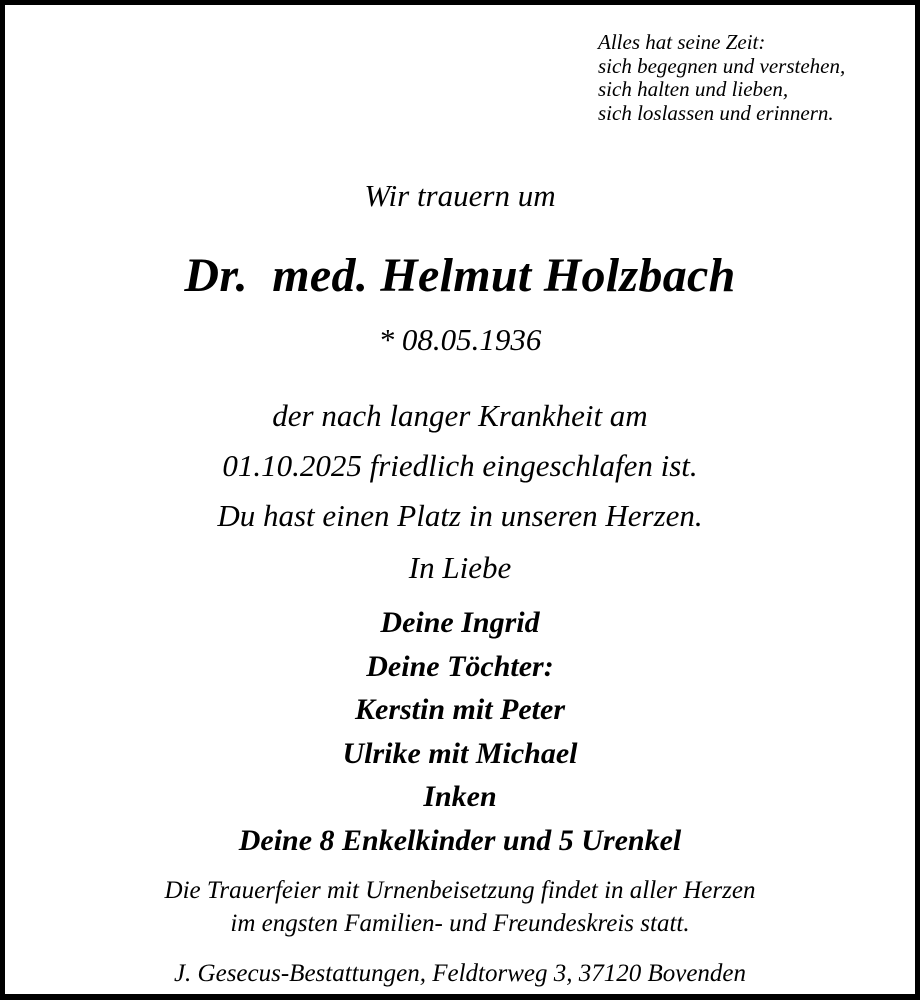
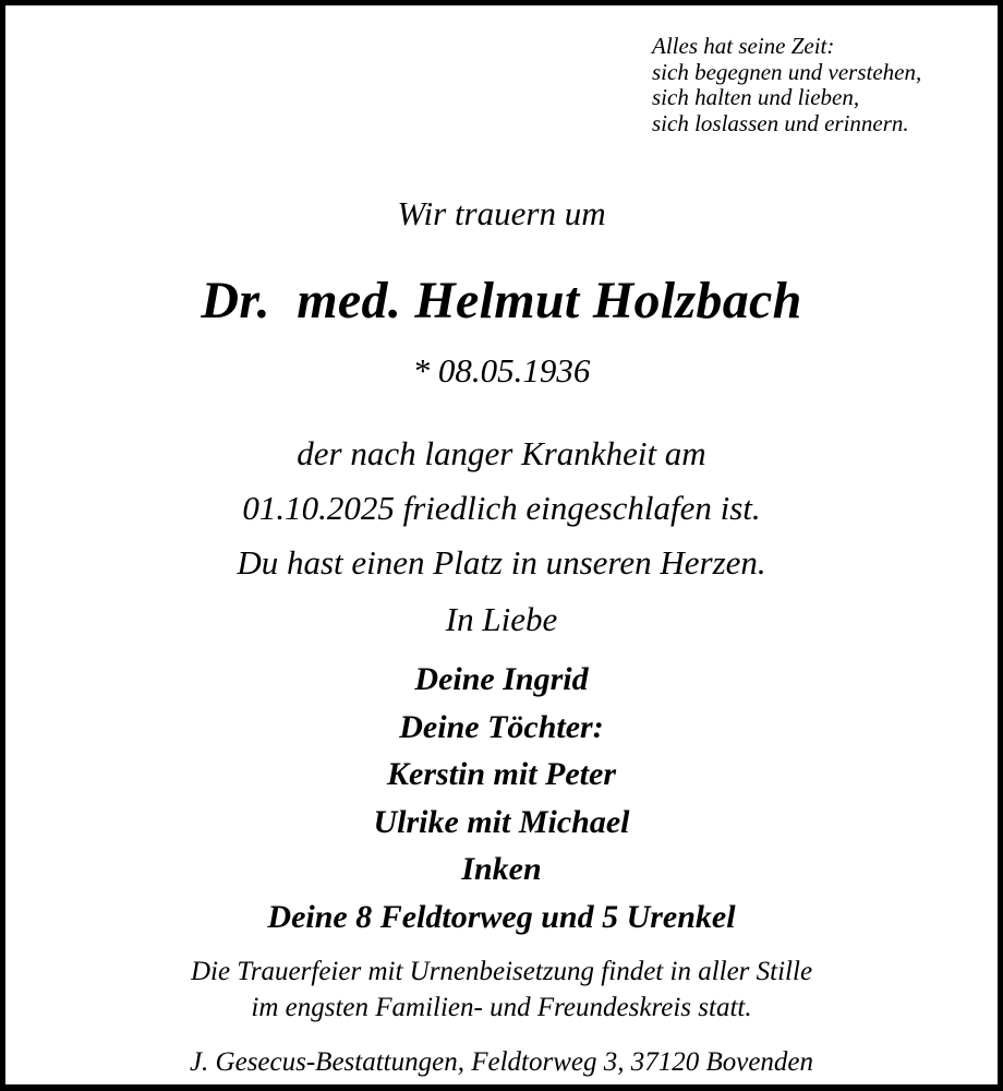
  Alles hat seine Zeit:
  sich begegnen und verstehen,
  sich halten und lieben,
  sich loslassen und erinnern.
  Wir trauern um
  Dr. med. Helmut Holzbach
  * 08.05.1936
  der nach langer Krankheit am
  01.10.2025 friedlich eingeschlafen ist.
  Du hast einen Platz in unseren Herzen.
  In Liebe
  Deine Ingrid
  Deine Töchter:
  Kerstin mit Peter
  Ulrike mit Michael
  Inken
- Deine 8 Enkelkinder und 5 Urenkel
+ Deine 8 Feldtorweg und 5 Urenkel
- Die Trauerfeier mit Urnenbeisetzung findet in aller Herzen
+ Die Trauerfeier mit Urnenbeisetzung findet in aller Stille
  im engsten Familien- und Freundeskreis statt.
  J. Gesecus-Bestattungen, Feldtorweg 3, 37120 Bovenden
